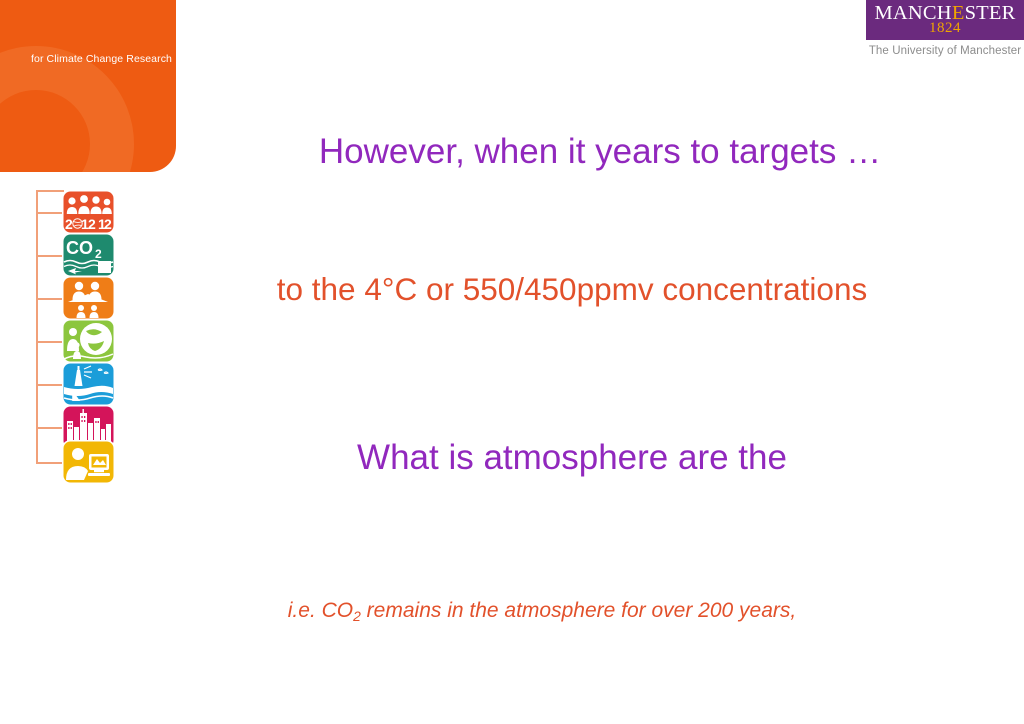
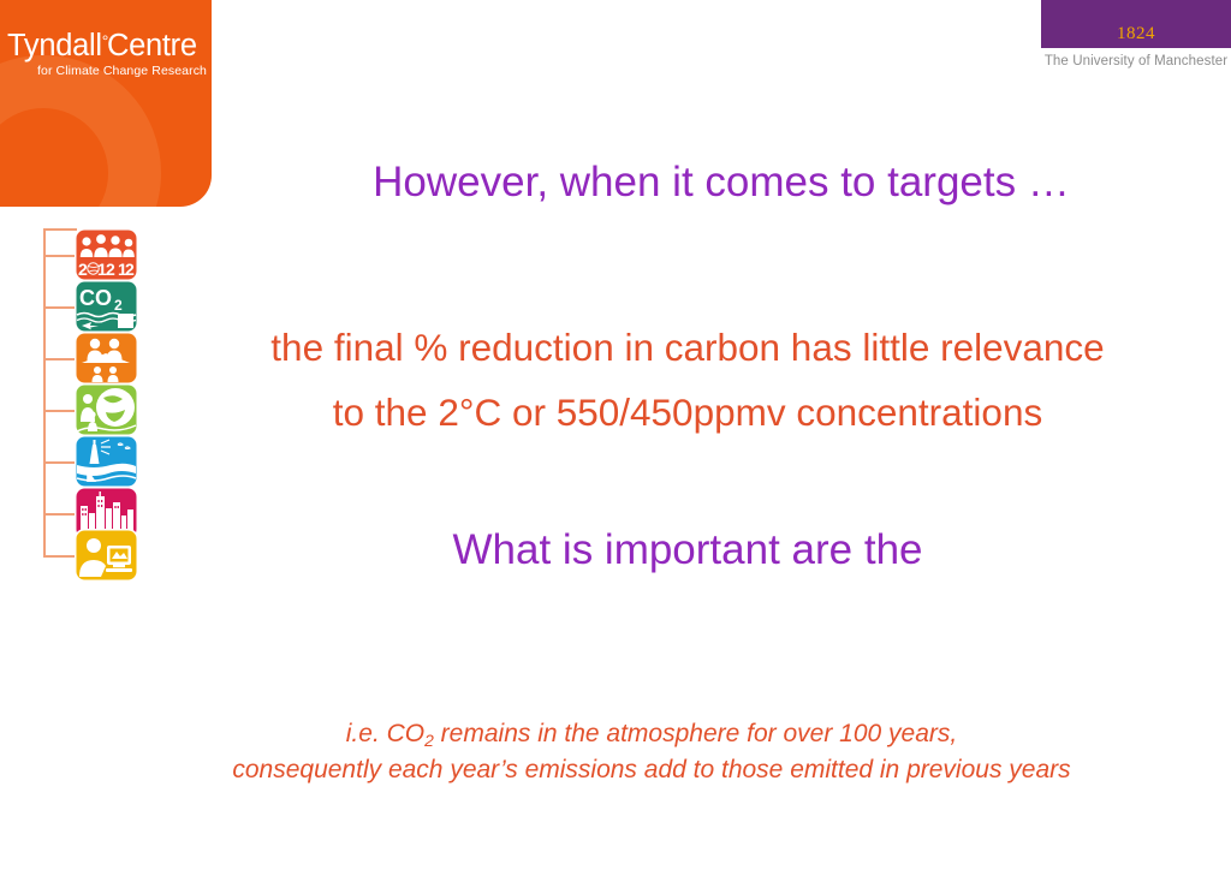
+ Tyndall°Centre
  for Climate Change Research
- MANCHESTER
  1824
  The University of Manchester
  2
  1
  2
  1
  2
  CO
  2
- However, when it years to targets …
+ However, when it comes to targets …
+ the final % reduction in carbon has little relevance
- to the 4°C or 550/450ppmv concentrations
+ to the 2°C or 550/450ppmv concentrations
- What is atmosphere are the
+ What is important are the
- i.e. CO2 remains in the atmosphere for over 200 years,
+ i.e. CO2 remains in the atmosphere for over 100 years,
+ consequently each year’s emissions add to those emitted in previous years
